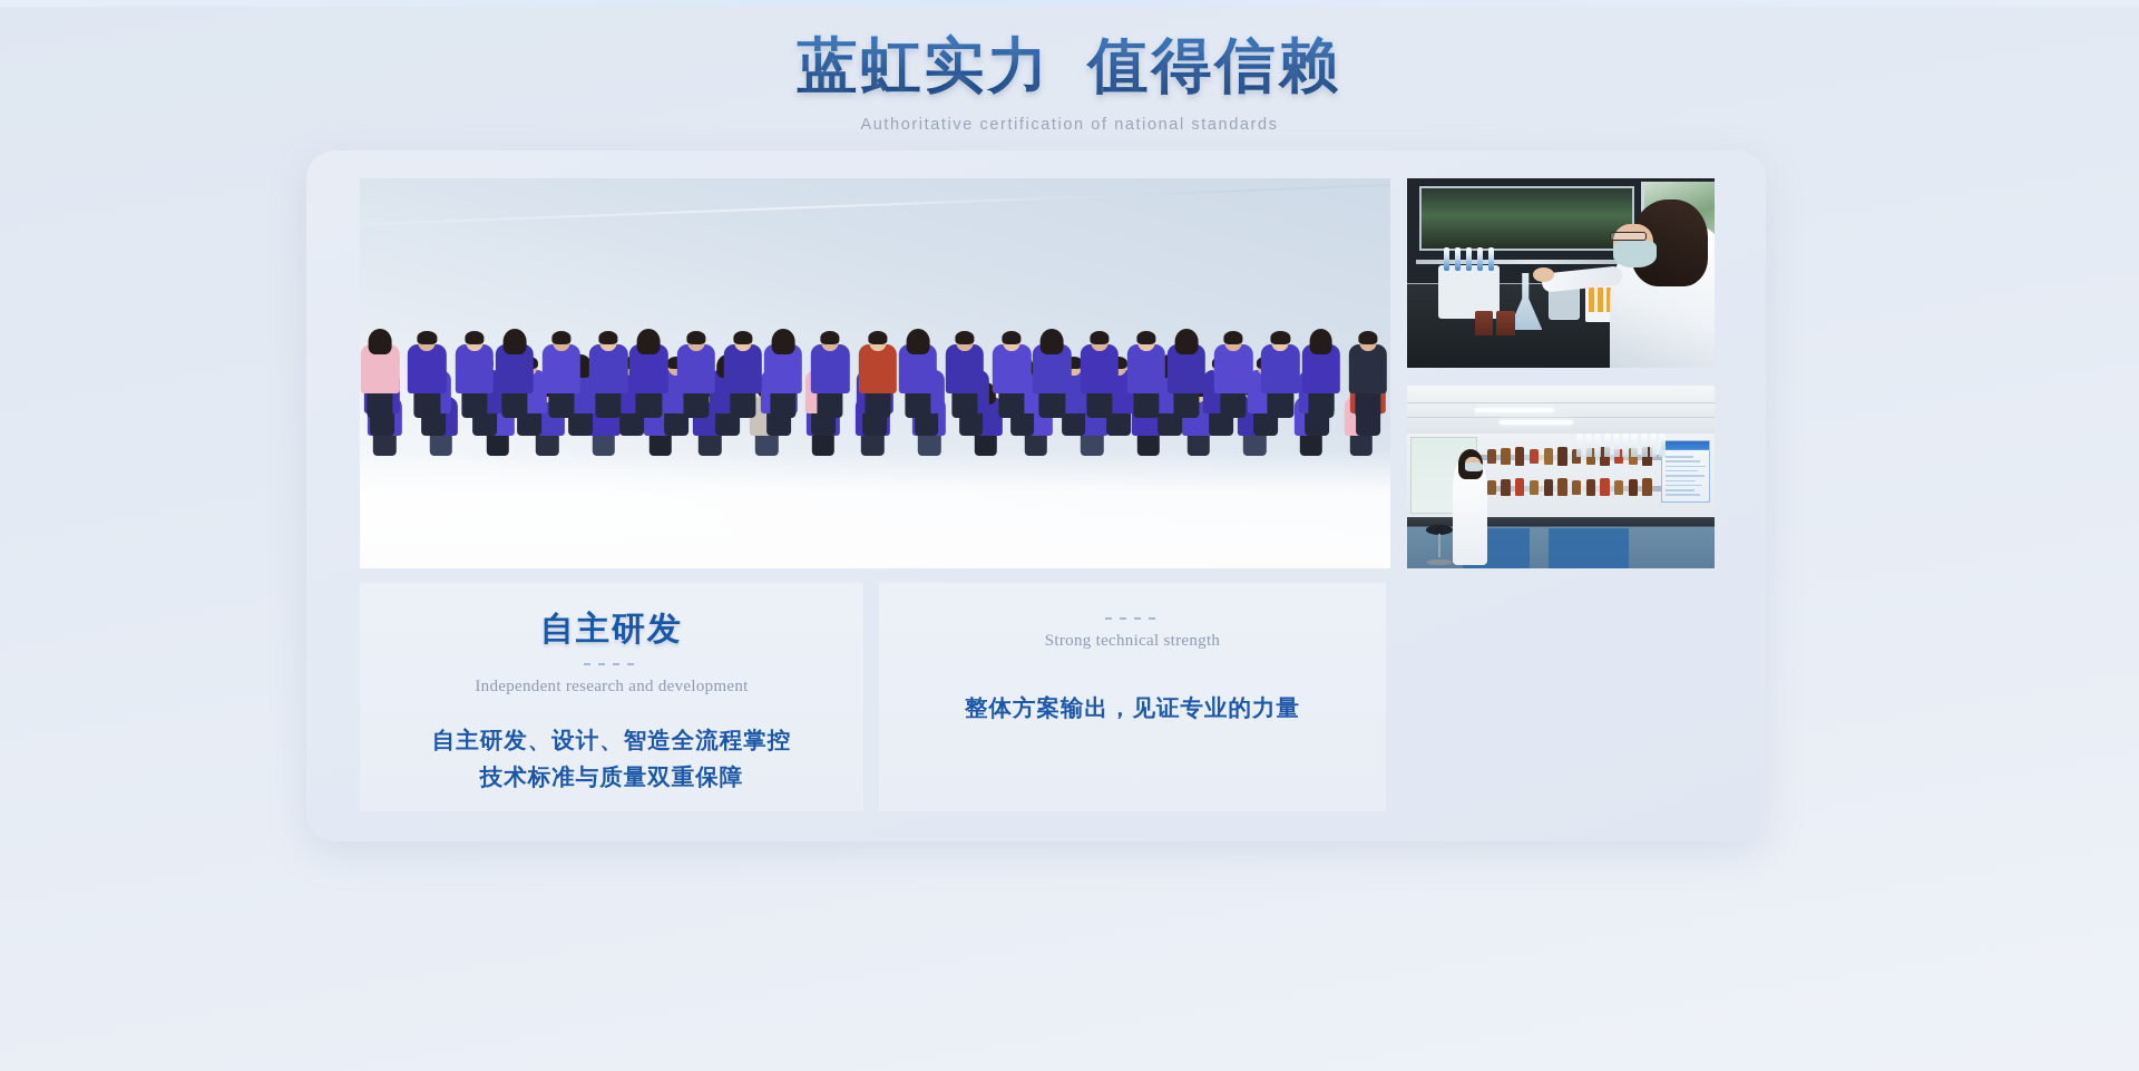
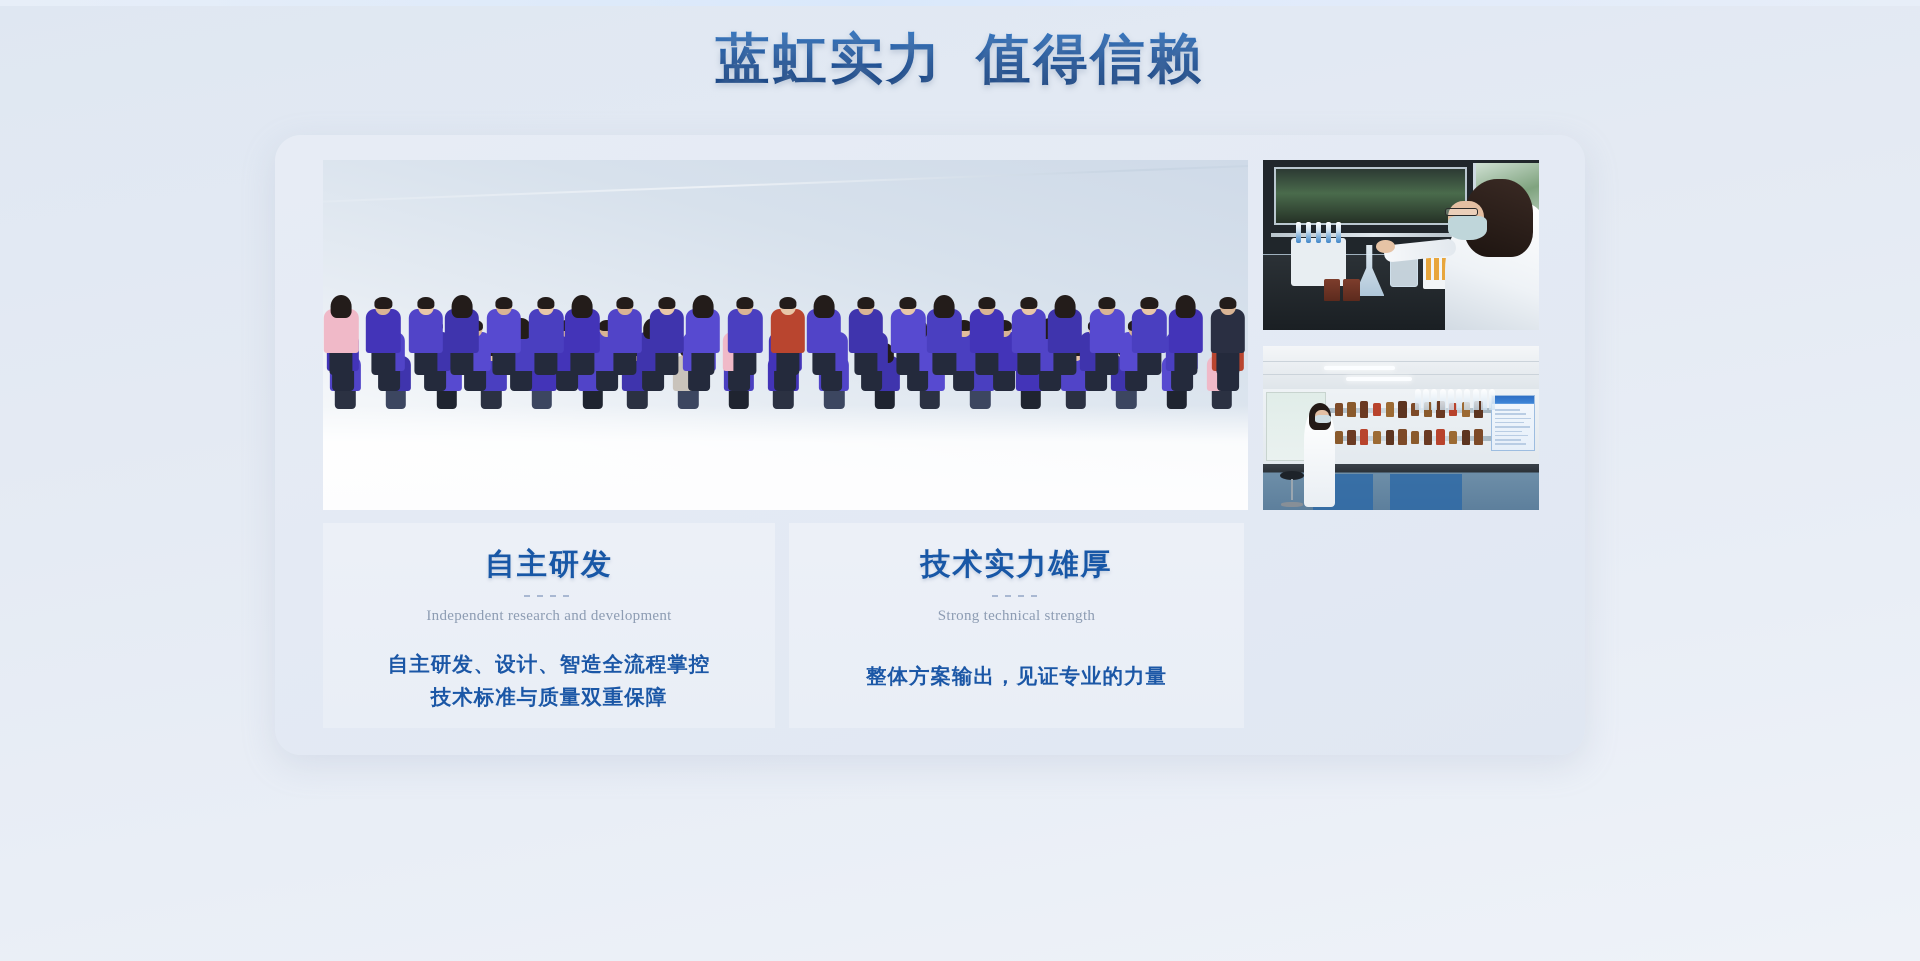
  蓝虹实力 值得信赖
- Authoritative certification of national standards
  自主研发
  Independent research and development
  自主研发、设计、智造全流程掌控
  技术标准与质量双重保障
+ 技术实力雄厚
  Strong technical strength
  整体方案输出，见证专业的力量
